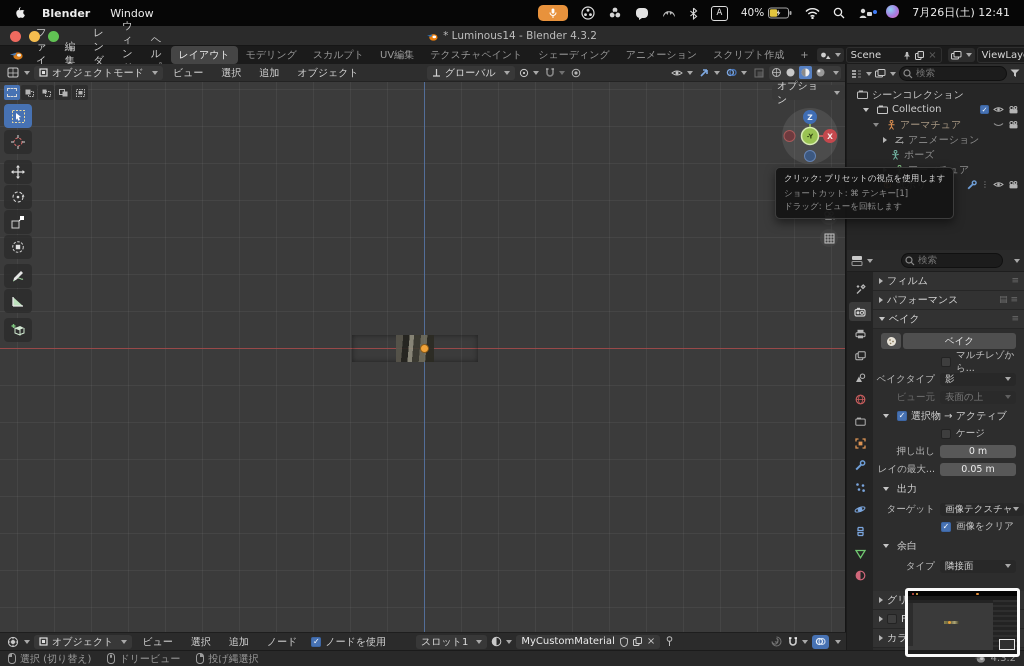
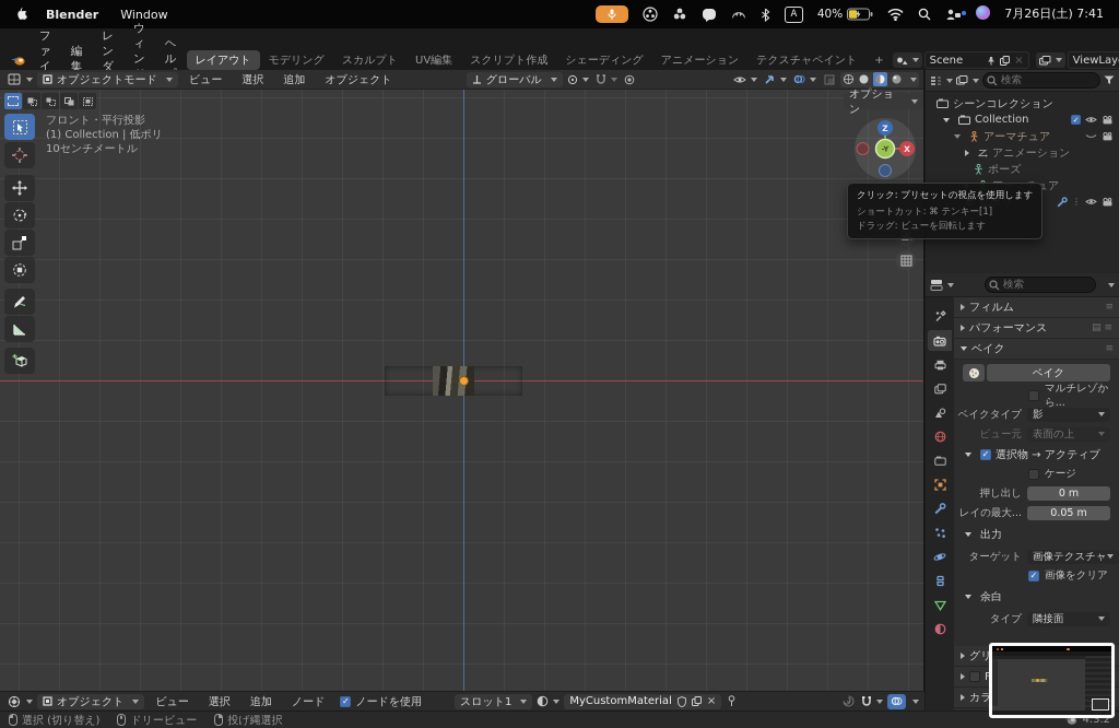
  Blender
  Window
  A
  40%
- 7月26日(土) 12:41
+ 7月26日(土) 7:41
- * Luminous14 - Blender 4.3.2
  ファイ
  編集
  レンダ
  レイアウト
  モデリング
  スカルプト
  UV編集
- テクスチャペイント
+ スクリプト作成
  シェーディング
  アニメーション
- スクリプト作成
+ テクスチャペイント
  +
  Scene
  ×
  ViewLay
  オブジェクトモード
  ビュー
  選択
  追加
  オブジェクト
  グローバル
+ フロント・平行投影
+ (1) Collection | 低ポリ
+ 10センチメートル
  オプション
  Z
  X
  -Y
  検索
  シーンコレクション
  Collection
  アーマチュア
  アニメーション
  ポーズ
  ⋮
  検索
  フィルム
  ≡
  パフォーマンス
  ▤ ≡
  ベイク
  ≡
  ベイク
  マルチレゾから...
  ベイクタイプ
  影
  ビュー元
  表面の上
  選択物 → アクティブ
  ケージ
  押し出し
  0 m
  レイの最大...
  0.05 m
  出力
  ターゲット
  画像テクスチャ
  画像をクリア
  余白
  タイプ
  隣接面
  オブジェクト
  ビュー
  選択
  追加
  ノード
  ノードを使用
  スロット1
  MyCustomMaterial
  ×
  選択 (切り替え)
  ドリービュー
  投げ縄選択
  4.3.2
  クリック: プリセットの視点を使用します
  ショートカット: ⌘ テンキー[1]
  ドラッグ: ビューを回転します
